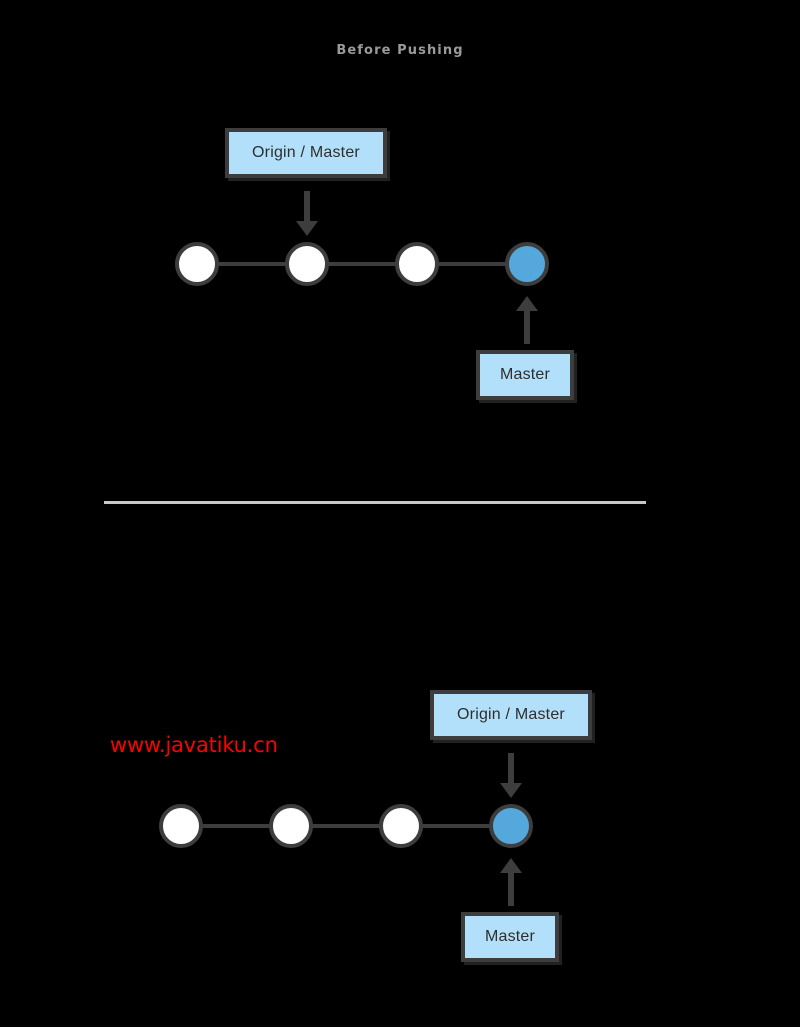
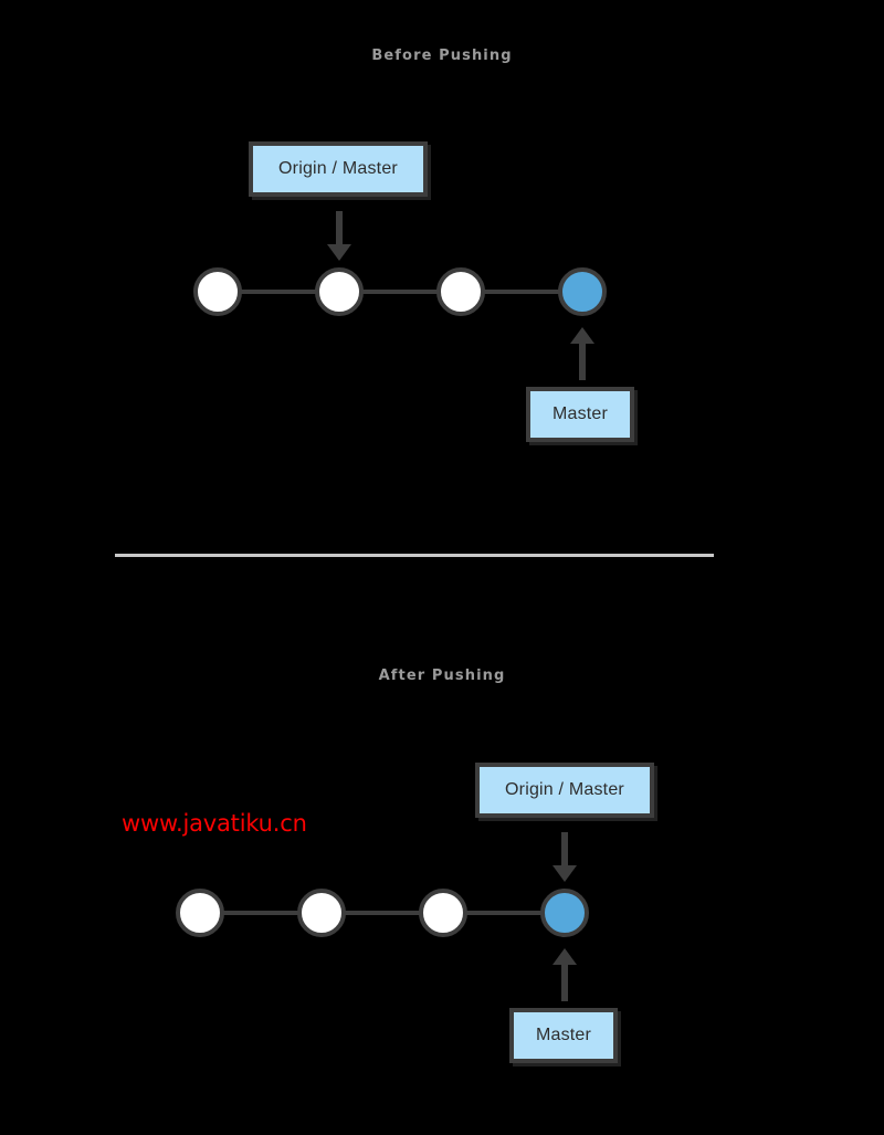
  Before Pushing
  Origin / Master
  Master
+ After Pushing
  www.javatiku.cn
  Origin / Master
  Master
